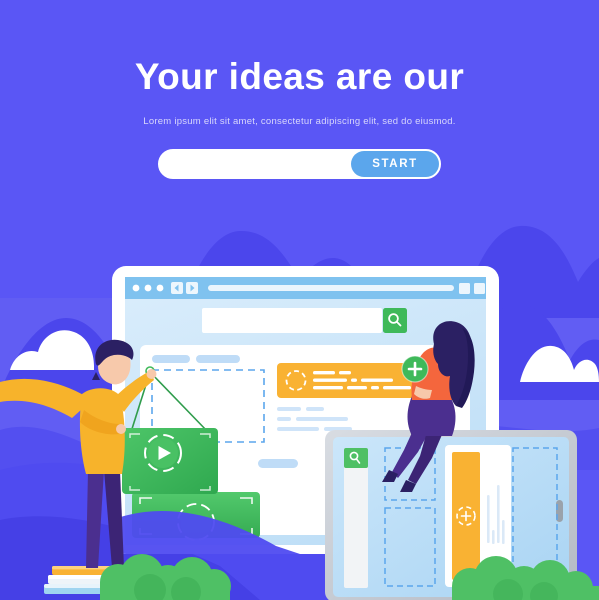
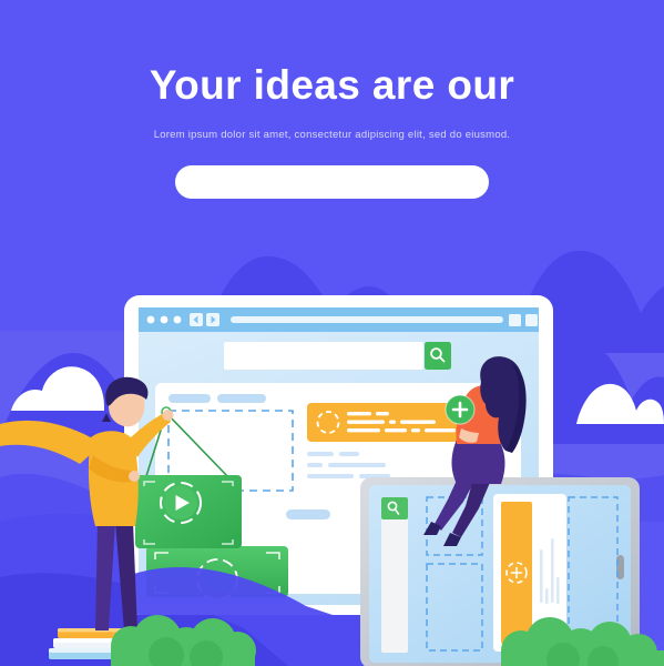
  Your ideas are our
- Lorem ipsum elit sit amet, consectetur adipiscing elit, sed do eiusmod.
+ Lorem ipsum dolor sit amet, consectetur adipiscing elit, sed do eiusmod.
- START
